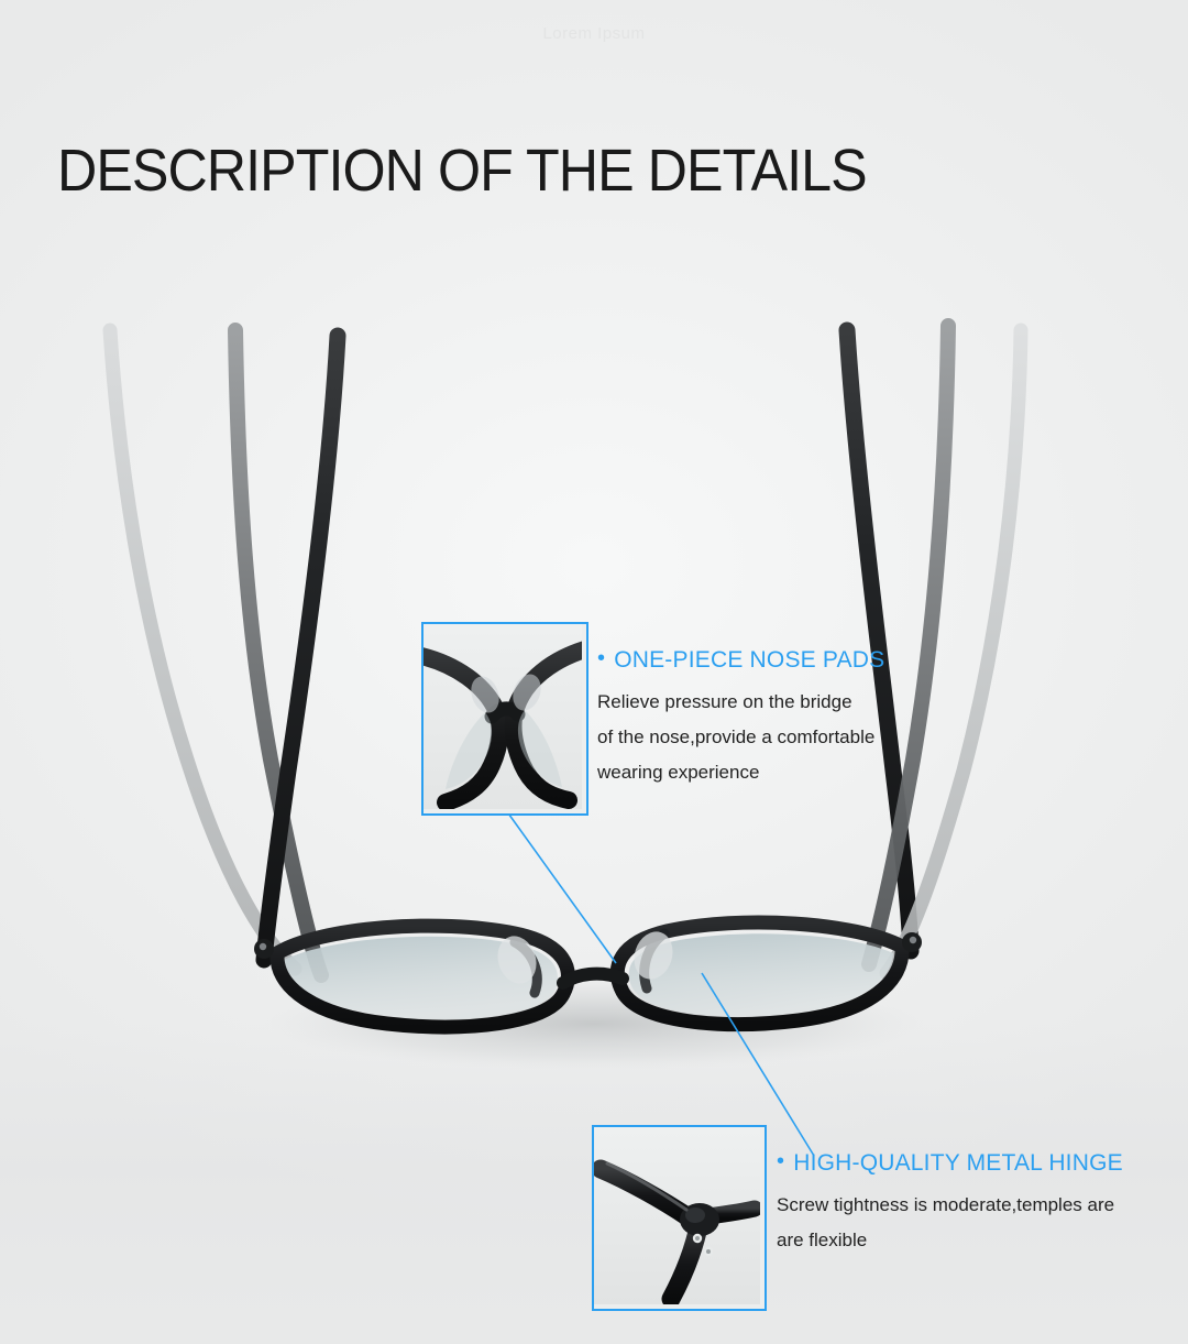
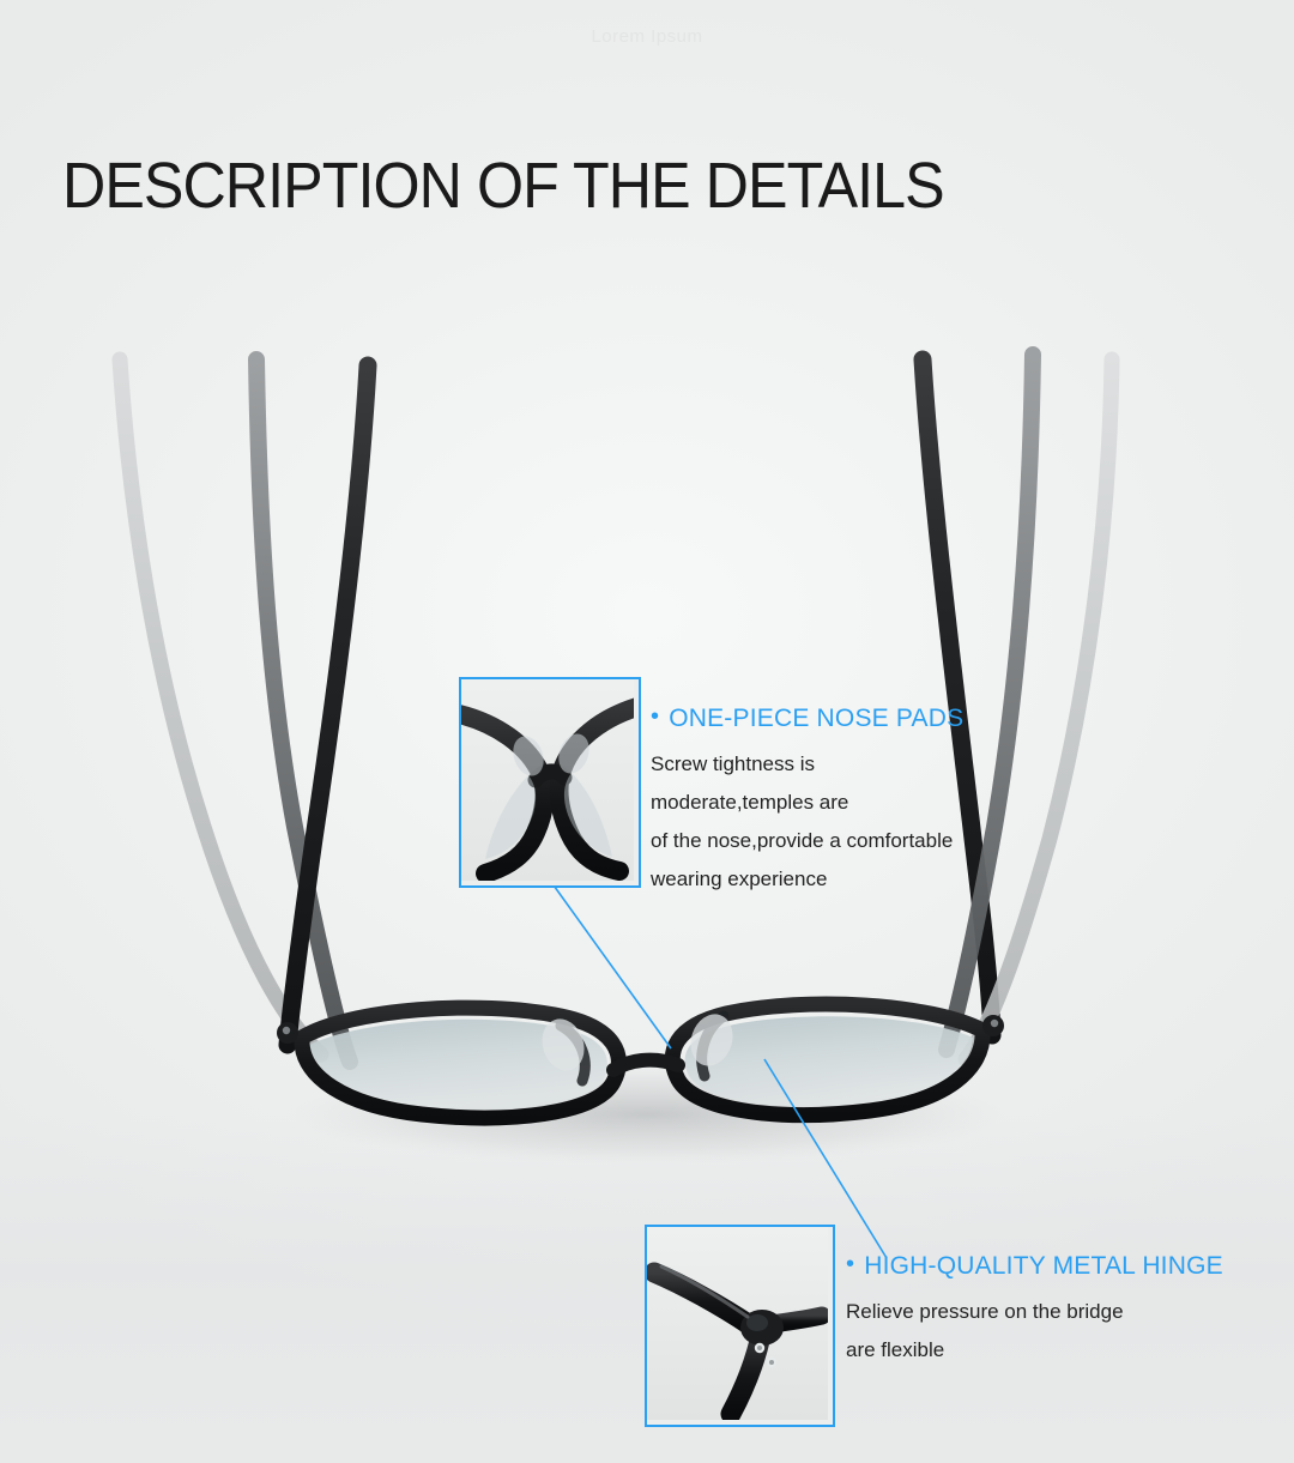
  DESCRIPTION OF THE DETAILS
  • ONE-PIECE NOSE PADS
- Relieve pressure on the bridge
+ Screw tightness is moderate,temples are
  of the nose,provide a comfortable
  wearing experience
  • HIGH-QUALITY METAL HINGE
- Screw tightness is moderate,temples are
+ Relieve pressure on the bridge
  are flexible
